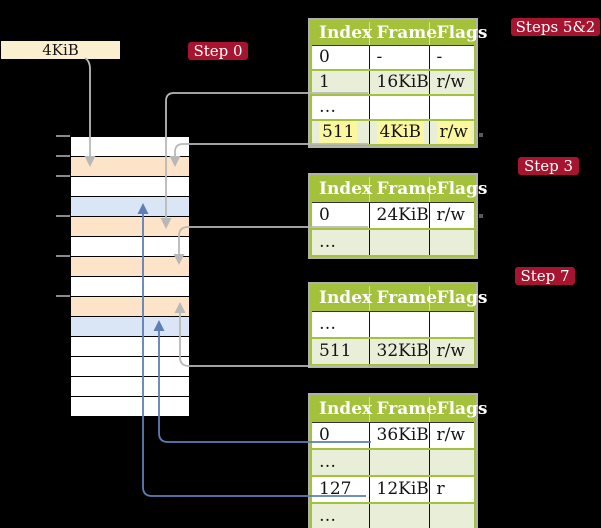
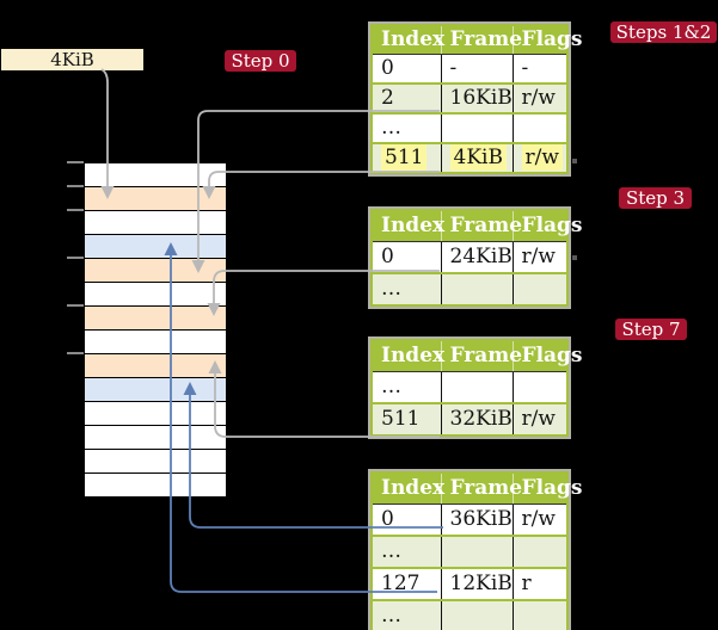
  4KiB
  Step 0
- Steps 5&2
+ Steps 1&2
  Step 3
  Step 7
  Index	Frame	Flag
  0	-	-
- 1	16KiB	r/w
+ 2	16KiB	r/w
  …
  511	4KiB	r/w
  Index	Frame	Flag
  0	24KiB	r/w
  …
  Index	Frame	Flag
  …
  511	32KiB	r/w
  Index	Frame	Flag
  0	36KiB	r/w
  …
  127	12KiB	r
  …
